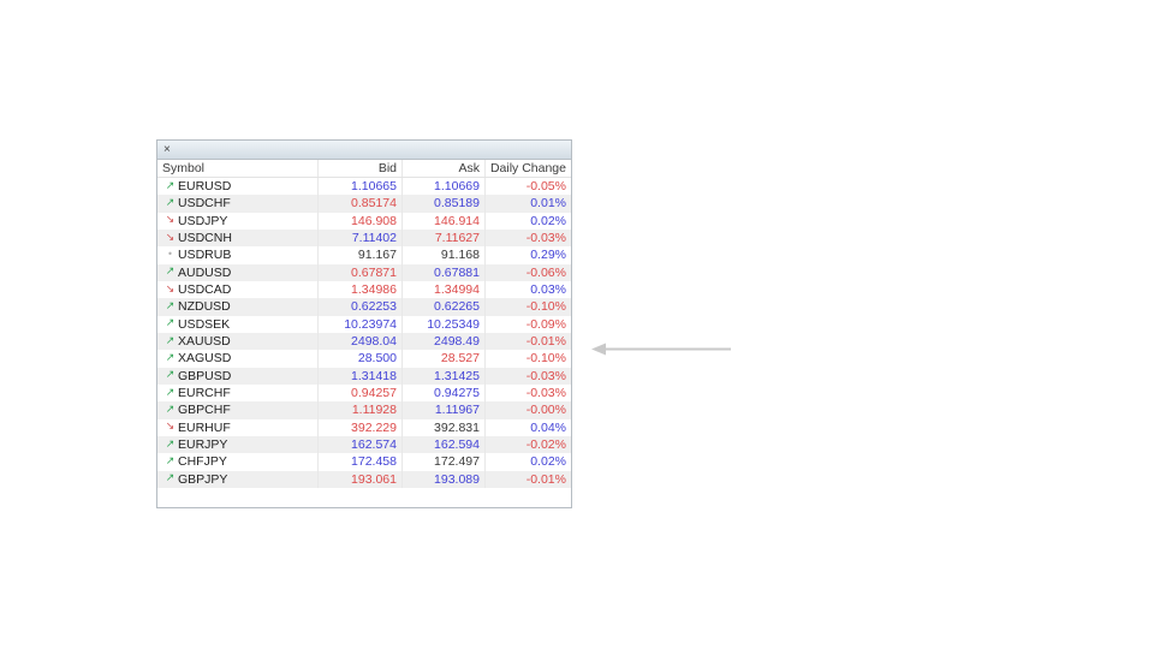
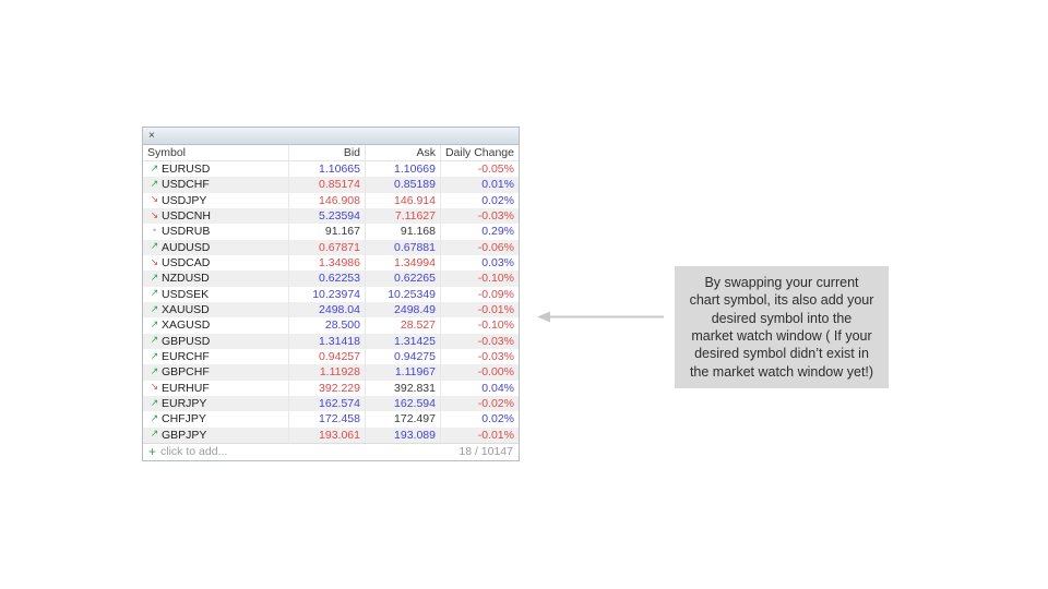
  ×
  Symbol
  Bid
  Ask
  Daily Change
  ↗
  EURUSD
  1.10665
  1.10669
  -0.05%
  ↗
  USDCHF
  0.85174
  0.85189
  0.01%
  ↘
  USDJPY
  146.908
  146.914
  0.02%
  ↘
  USDCNH
- 7.11402
+ 5.23594
  7.11627
  -0.03%
  •
  USDRUB
  91.167
  91.168
  0.29%
  ↗
  AUDUSD
  0.67871
  0.67881
  -0.06%
  ↘
  USDCAD
  1.34986
  1.34994
  0.03%
  ↗
  NZDUSD
  0.62253
  0.62265
  -0.10%
  ↗
  USDSEK
  10.23974
  10.25349
  -0.09%
  ↗
  XAUUSD
  2498.04
  2498.49
  -0.01%
  ↗
  XAGUSD
  28.500
  28.527
  -0.10%
  ↗
  GBPUSD
  1.31418
  1.31425
  -0.03%
  ↗
  EURCHF
  0.94257
  0.94275
  -0.03%
  ↗
  GBPCHF
  1.11928
  1.11967
  -0.00%
  ↘
  EURHUF
  392.229
  392.831
  0.04%
  ↗
  EURJPY
  162.574
  162.594
  -0.02%
  ↗
  CHFJPY
  172.458
  172.497
  0.02%
  ↗
  GBPJPY
  193.061
  193.089
  -0.01%
+ +
+ click to add...
+ 18 / 10147
+ By swapping your current
+ chart symbol, its also add your
+ desired symbol into the
+ market watch window ( If your
+ desired symbol didn’t exist in
+ the market watch window yet!)
